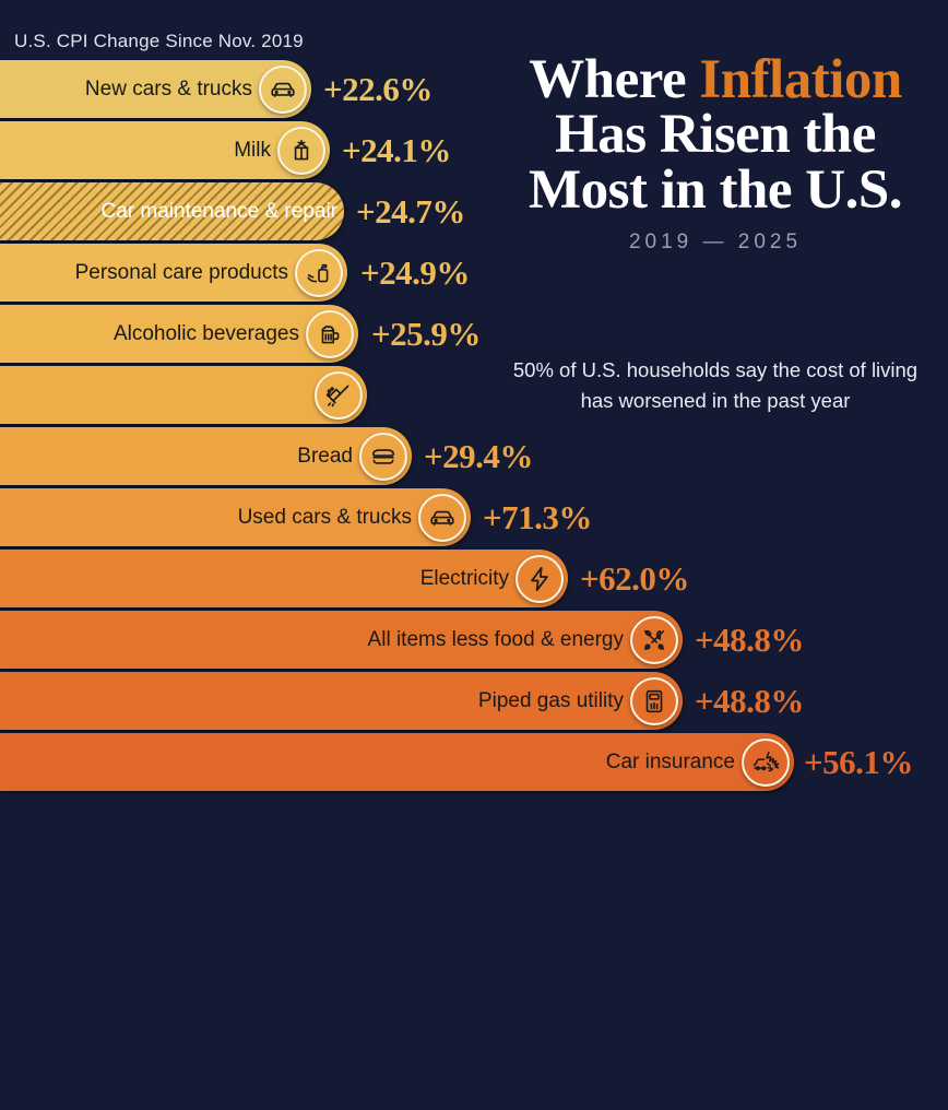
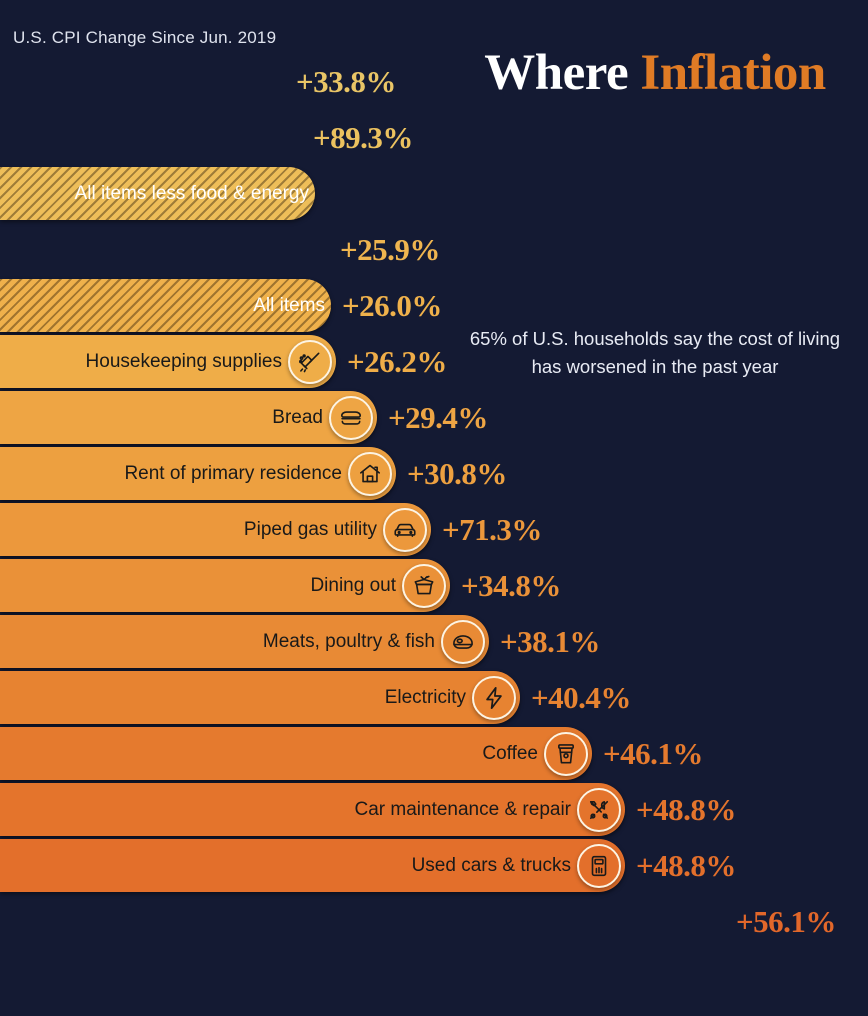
- U.S. CPI Change Since Nov. 2019
+ U.S. CPI Change Since Jun. 2019
  Where Inflation
- Has Risen the
- Most in the U.S.
- 2019 — 2025
- 50% of U.S. households say the cost of living has worsened in the past year
+ 65% of U.S. households say the cost of living has worsened in the past year
- New cars & trucks
- +22.6%
+ +33.8%
- Milk
- +24.1%
+ +89.3%
- Car maintenance & repair
+ All items less food & energy
- +24.7%
- Personal care products
- +24.9%
- Alcoholic beverages
  +25.9%
+ All items
+ +26.0%
+ Housekeeping supplies
+ +26.2%
  Bread
  +29.4%
+ Rent of primary residence
+ +30.8%
- Used cars & trucks
+ Piped gas utility
  +71.3%
+ Dining out
+ +34.8%
+ Meats, poultry & fish
+ +38.1%
  Electricity
- +62.0%
+ +40.4%
+ Coffee
+ +46.1%
- All items less food & energy
+ Car maintenance & repair
  +48.8%
- Piped gas utility
+ Used cars & trucks
  +48.8%
- Car insurance
  +56.1%
